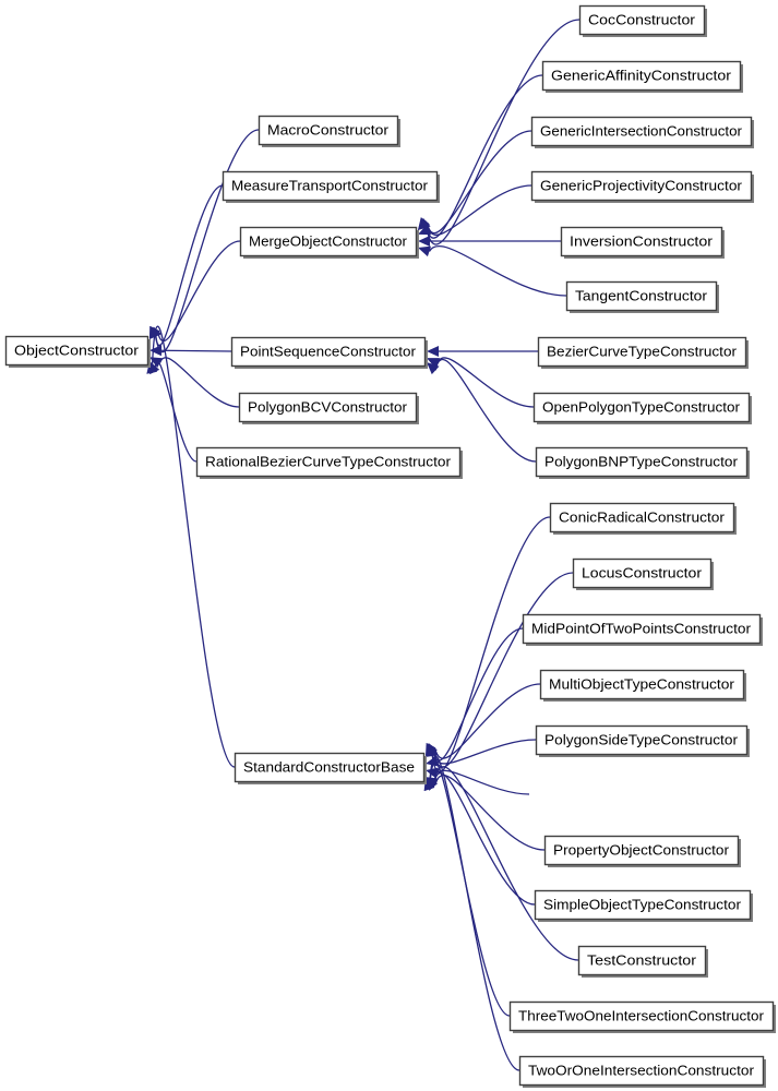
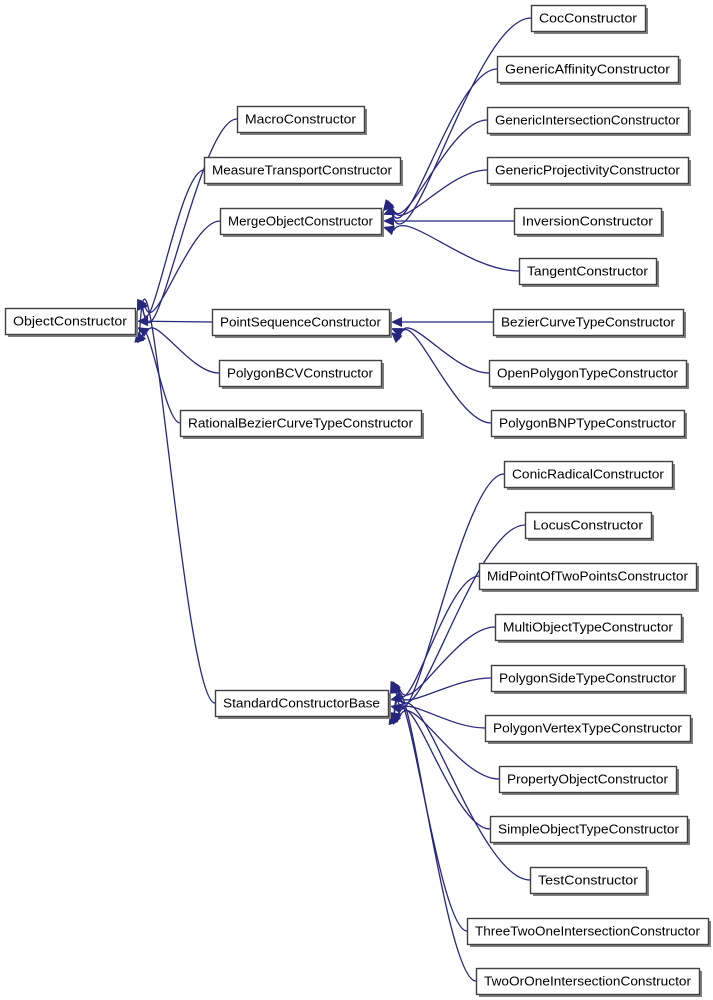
  CocConstructor
  GenericAffinityConstructor
  GenericIntersectionConstructor
  GenericProjectivityConstructor
  InversionConstructor
  TangentConstructor
  MacroConstructor
  MeasureTransportConstructor
  MergeObjectConstructor
  ObjectConstructor
  PointSequenceConstructor
  PolygonBCVConstructor
  RationalBezierCurveTypeConstructor
  BezierCurveTypeConstructor
  OpenPolygonTypeConstructor
  PolygonBNPTypeConstructor
  StandardConstructorBase
  ConicRadicalConstructor
  LocusConstructor
  MidPointOfTwoPointsConstructor
  MultiObjectTypeConstructor
  PolygonSideTypeConstructor
+ PolygonVertexTypeConstructor
  PropertyObjectConstructor
  SimpleObjectTypeConstructor
  TestConstructor
  ThreeTwoOneIntersectionConstructor
  TwoOrOneIntersectionConstructor
